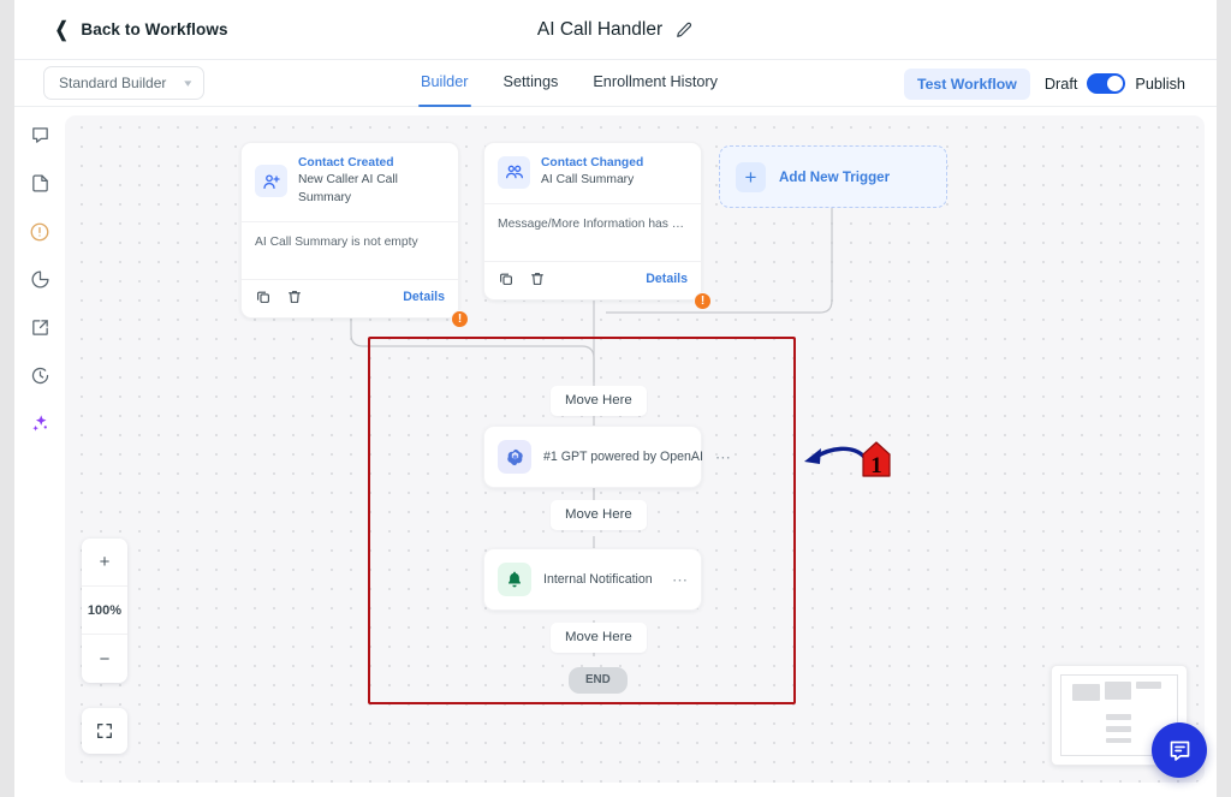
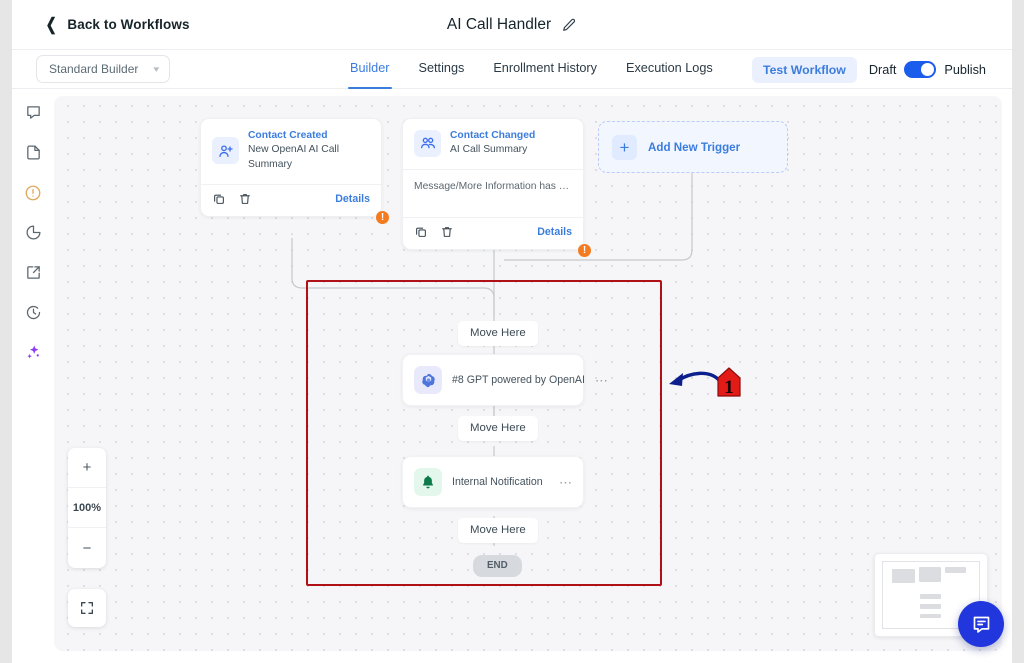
  ❮
  Back to Workflows
  AI Call Handler
  Standard Builder
  ▾
  Builder
  Settings
  Enrollment History
+ Execution Logs
  Test Workflow
  Draft
  Publish
  Contact Created
- New Caller AI Call Summary
+ New OpenAI AI Call Summary
- AI Call Summary is not empty
  Details
  !
  Contact Changed
  AI Call Summary
  Message/More Information has chan
  Details
  !
  +
  Add New Trigger
  Move Here
- #1 GPT powered by OpenAI
+ #8 GPT powered by OpenAI
  ⋯
  Move Here
  Internal Notification
  ⋯
  Move Here
  END
  1
  +
  100%
  −
